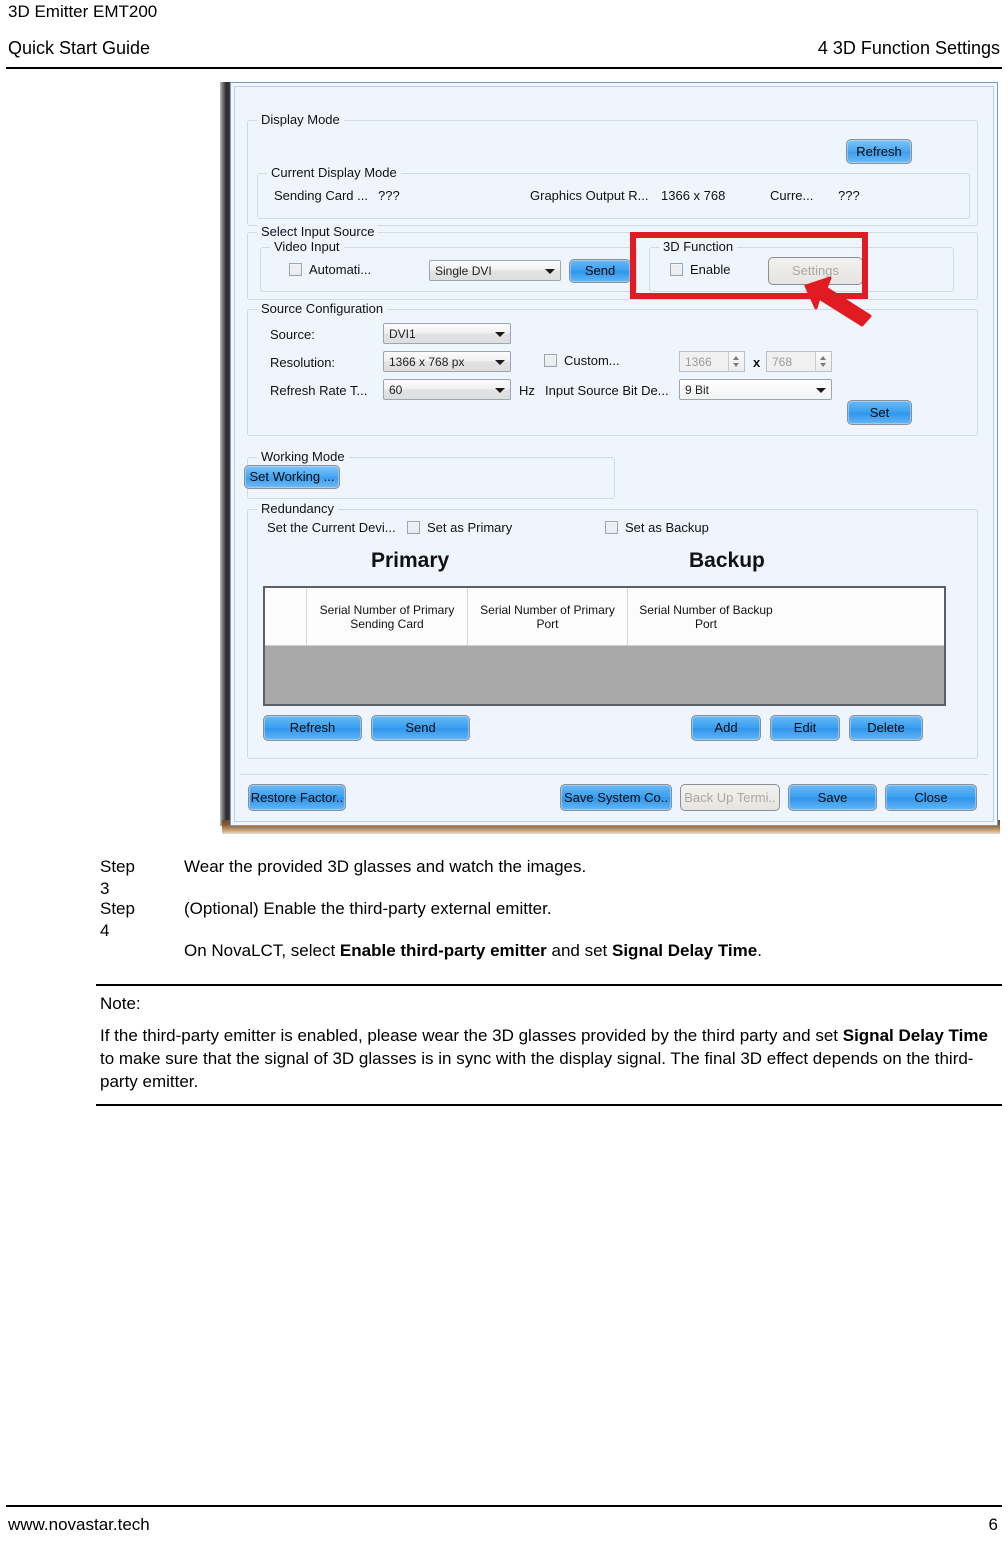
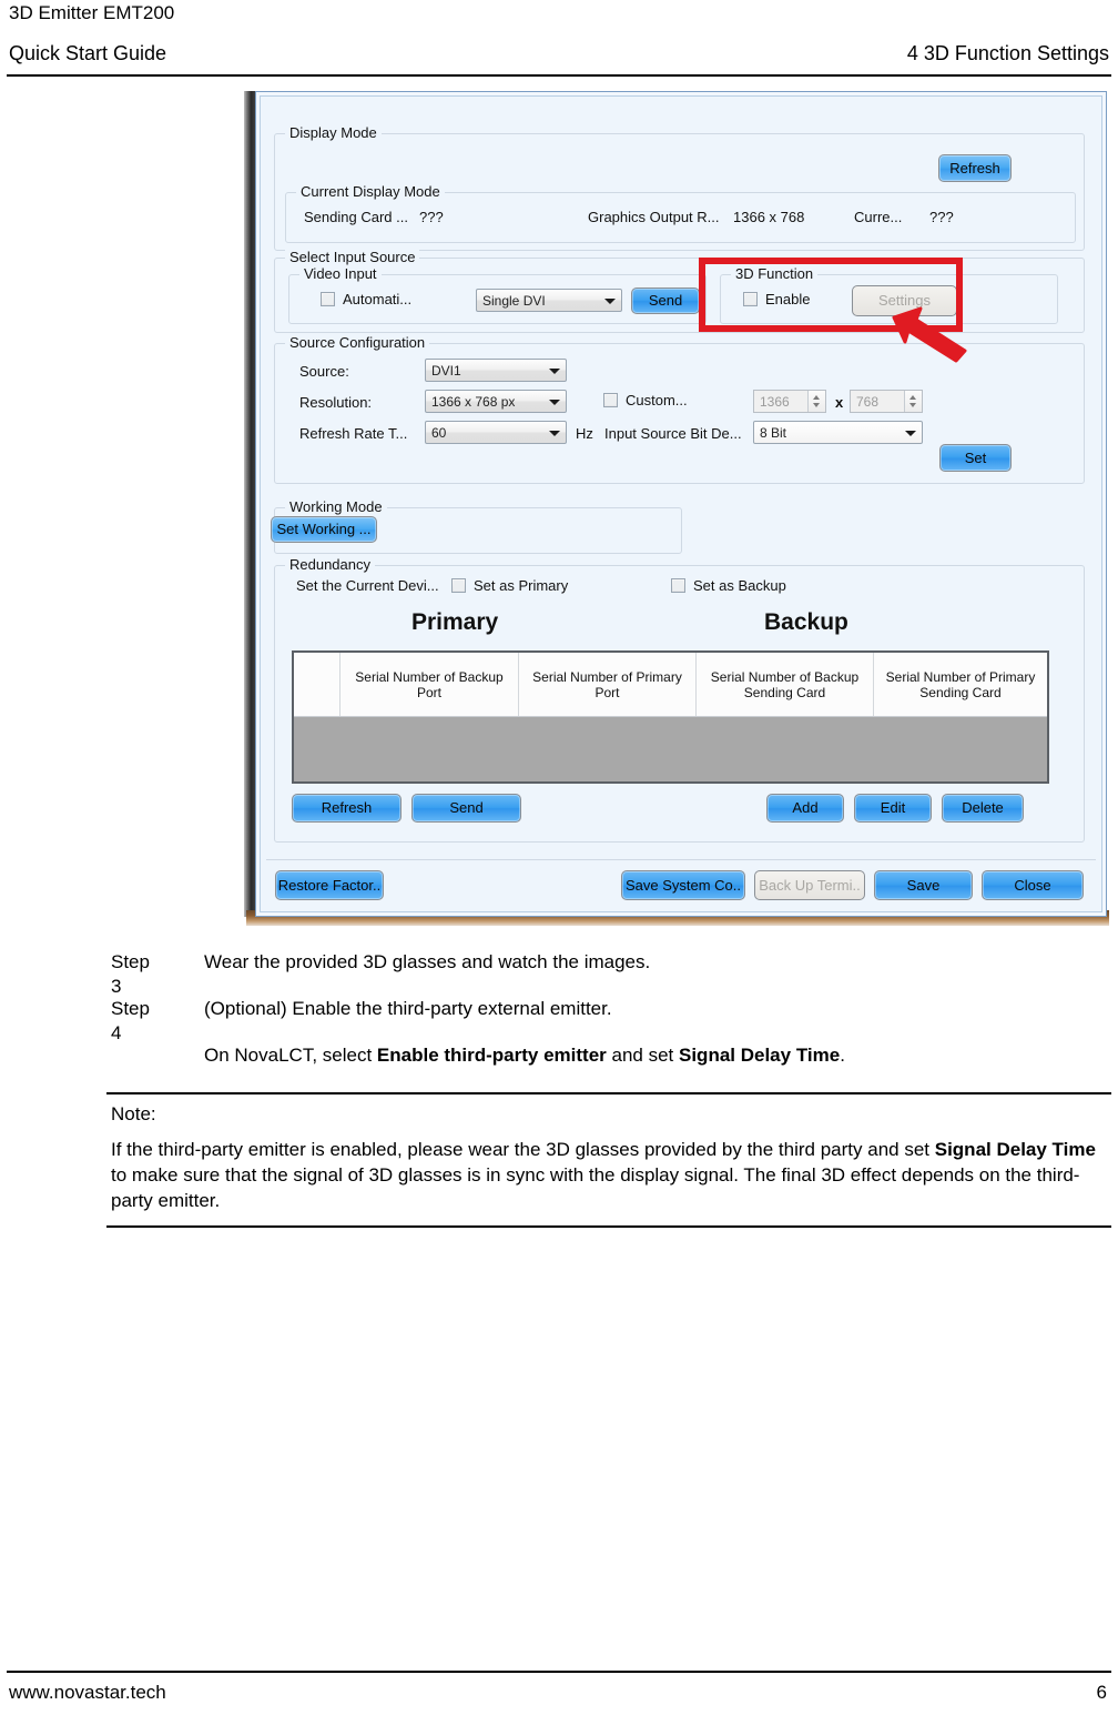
  3D Emitter EMT200
  Quick Start Guide
  4 3D Function Settings
  Display Mode
  Refresh
  Current Display Mode
  Sending Card ...
  ???
  Graphics Output R...
  1366 x 768
  Curre...
  ???
  Select Input Source
  Video Input
  Automati...
  Single DVI
  Send
  3D Function
  Enable
  Settings
  Source Configuration
  Source:
  DVI1
  Resolution:
  1366 x 768 px
  Custom...
  1366
  x
  768
  Refresh Rate T...
  60
  Hz
  Input Source Bit De...
- 9 Bit
+ 8 Bit
  Set
  Working Mode
  Set Working ...
  Redundancy
  Set the Current Devi...
  Set as Primary
  Set as Backup
  Primary
  Backup
- Serial Number of Primary Sending Card
+ Serial Number of Backup Port
  Serial Number of Primary Port
+ Serial Number of Backup Sending Card
- Serial Number of Backup Port
+ Serial Number of Primary Sending Card
  Refresh
  Send
  Add
  Edit
  Delete
  Restore Factor..
  Save System Co..
  Back Up Termi..
  Save
  Close
  Step 3
  Wear the provided 3D glasses and watch the images.
  Step 4
  (Optional) Enable the third-party external emitter.
  On NovaLCT, select Enable third-party emitter and set Signal Delay Time.
  Note:
  If the third-party emitter is enabled, please wear the 3D glasses provided by the third party and set Signal Delay Time to make sure that the signal of 3D glasses is in sync with the display signal. The final 3D effect depends on the third-party emitter.
  www.novastar.tech
  6
